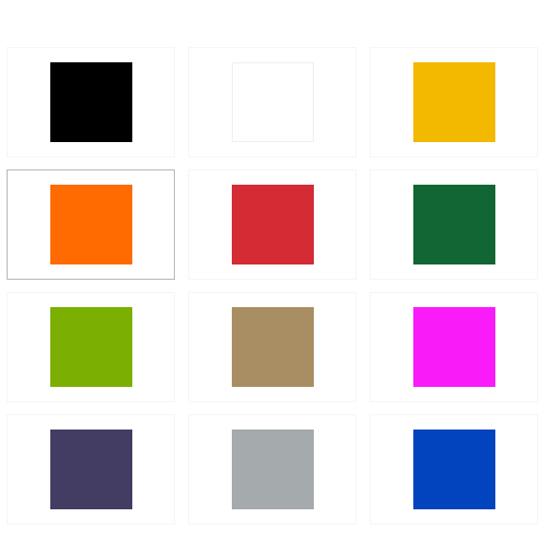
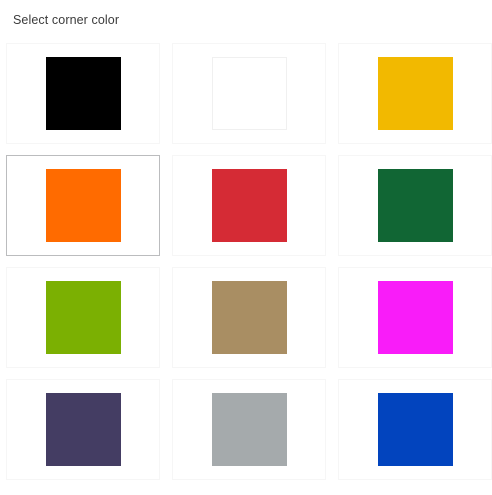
+ Select corner color
